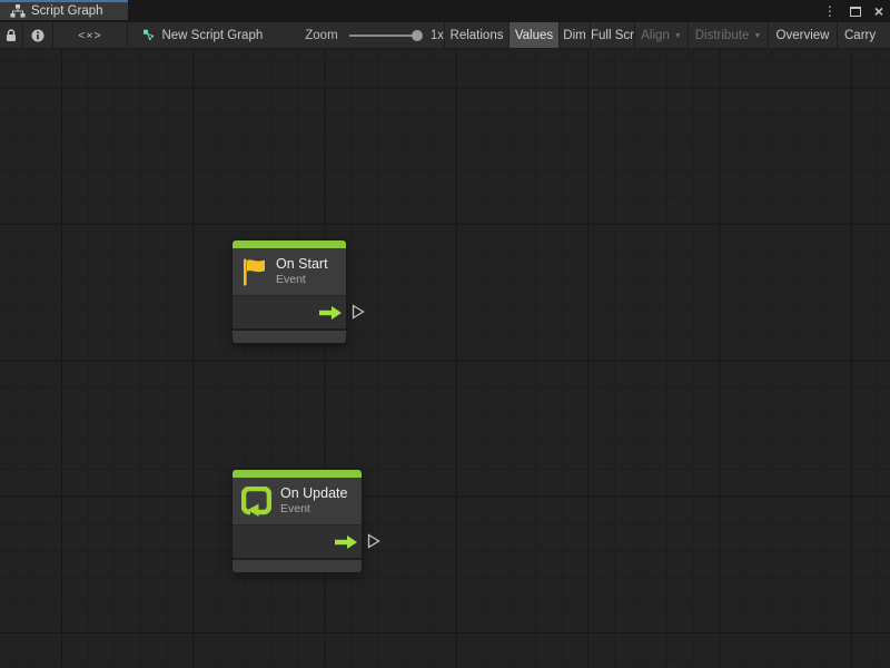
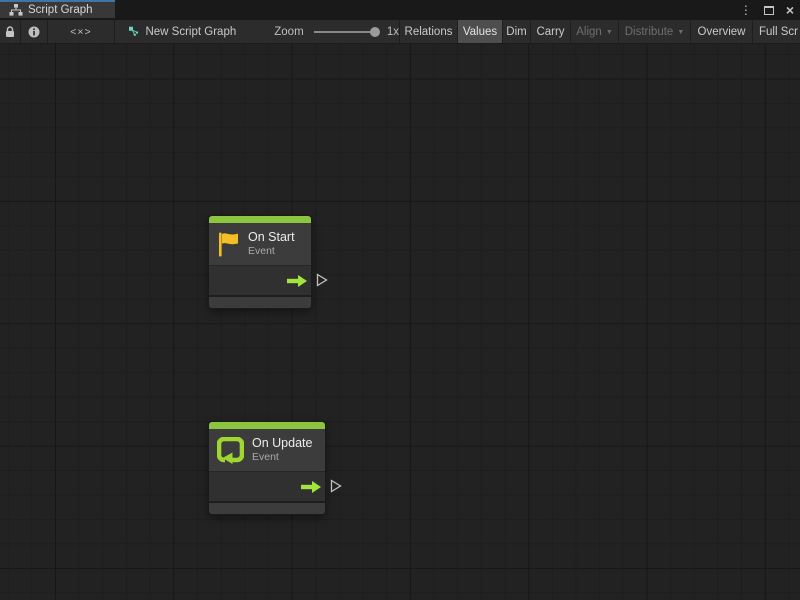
  Script Graph
  ⋮
  ×
  <×>
  New Script Graph
  Zoom
  1x
  Relations
  Values
  Dim
- Full Scr
+ Carry
  Align
  Distribute
  Overview
- Carry
+ Full Scr
  On Start
  Event
  On Update
  Event
